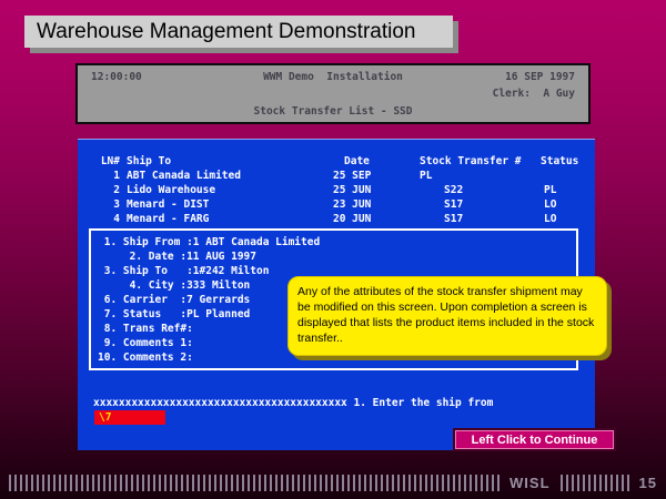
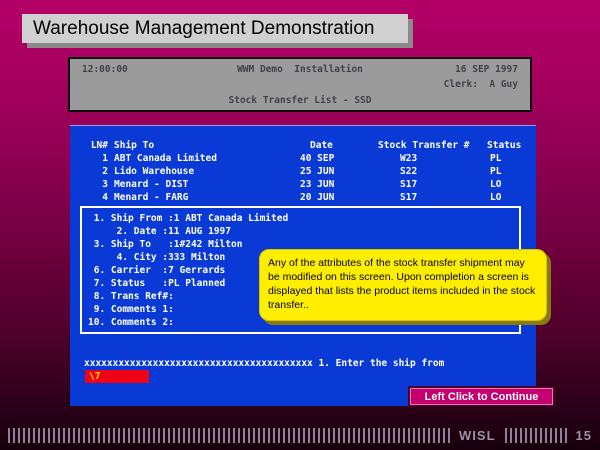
  Warehouse Management Demonstration
  12:00:00
  WWM Demo Installation
  16 SEP 1997
  Clerk: A Guy
  Stock Transfer List - SSD
  LN#
  Ship To
  Date
  Stock Transfer #
  Status
  1
  ABT Canada Limited
- 25 SEP
+ 40 SEP
+ W23
  PL
  2
  Lido Warehouse
  25 JUN
  S22
  PL
  3
  Menard - DIST
  23 JUN
  S17
  LO
  4
  Menard - FARG
  20 JUN
  S17
  LO
  1. Ship From :1 ABT Canada Limited
  2. Date :11 AUG 1997
  3. Ship To :1#242 Milton
  4. City :333 Milton
  6. Carrier :7 Gerrards
  7. Status :PL Planned
  8. Trans Ref#:
  9. Comments 1:
  10. Comments 2:
  xxxxxxxxxxxxxxxxxxxxxxxxxxxxxxxxxxxxxxxx 1. Enter the ship from
  \7
  Any of the attributes of the stock transfer shipment may be modified on this screen. Upon completion a screen is displayed that lists the product items included in the stock transfer..
  Left Click to Continue
  WISL
  15
